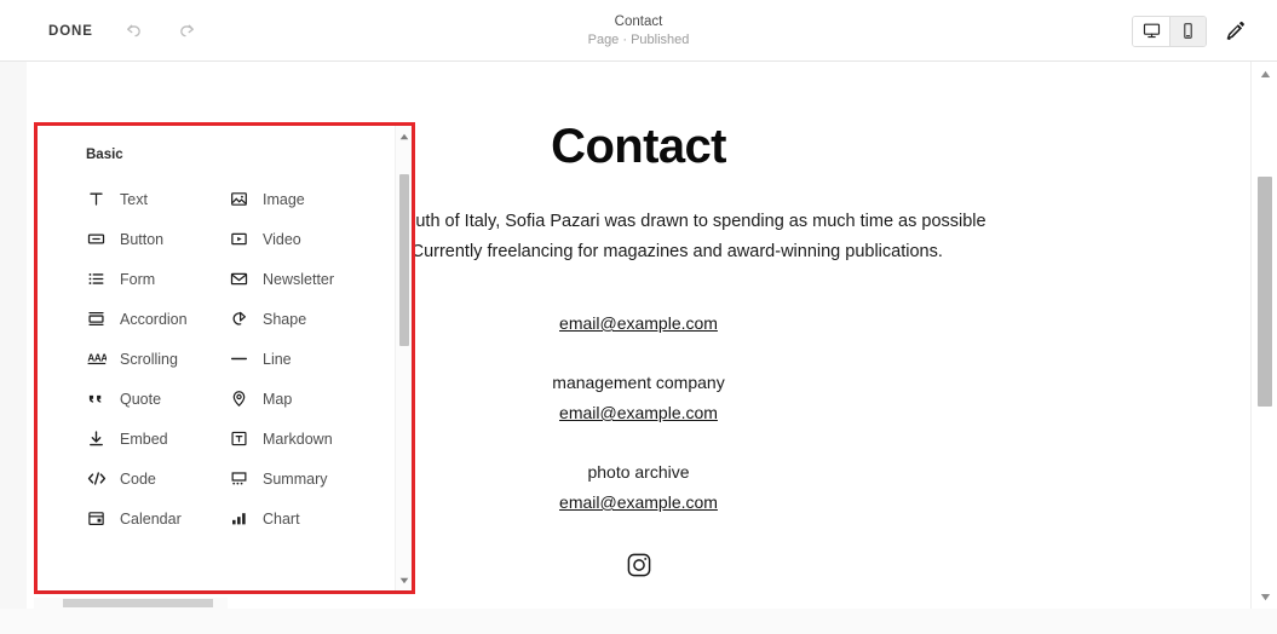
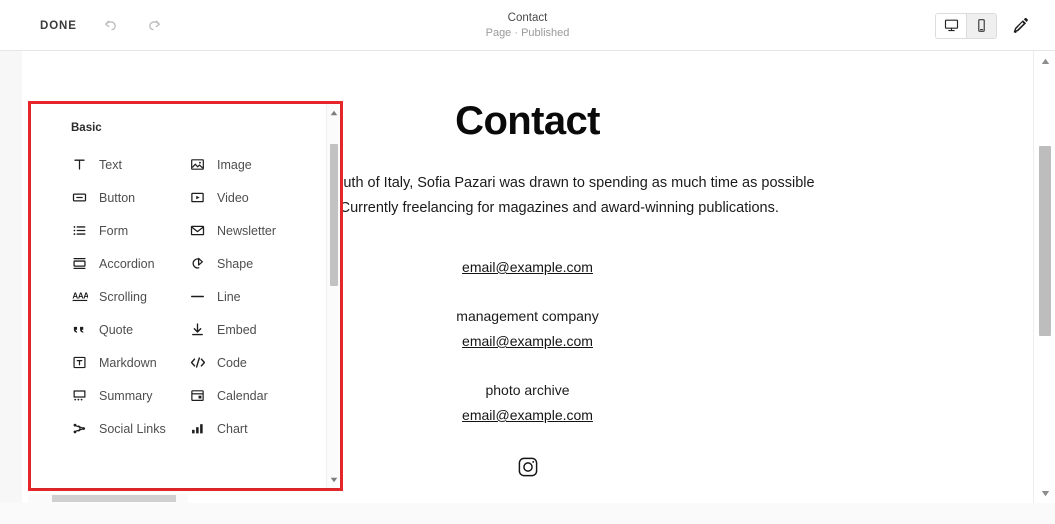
  DONE
  Contact
  Page · Published
  Contact
  uth of Italy, Sofia Pazari was drawn to spending as much time as possible Currently freelancing for magazines and award-winning publications.
  email@example.com
  management company
  email@example.com
  photo archive
  email@example.com
  Basic
  Text
  Image
  Button
  Video
  Form
  Newsletter
  Accordion
  Shape
  AAA
  Scrolling
  Line
  Quote
- Map
  Embed
  Markdown
  Code
  Summary
  Calendar
+ Social Links
  Chart
